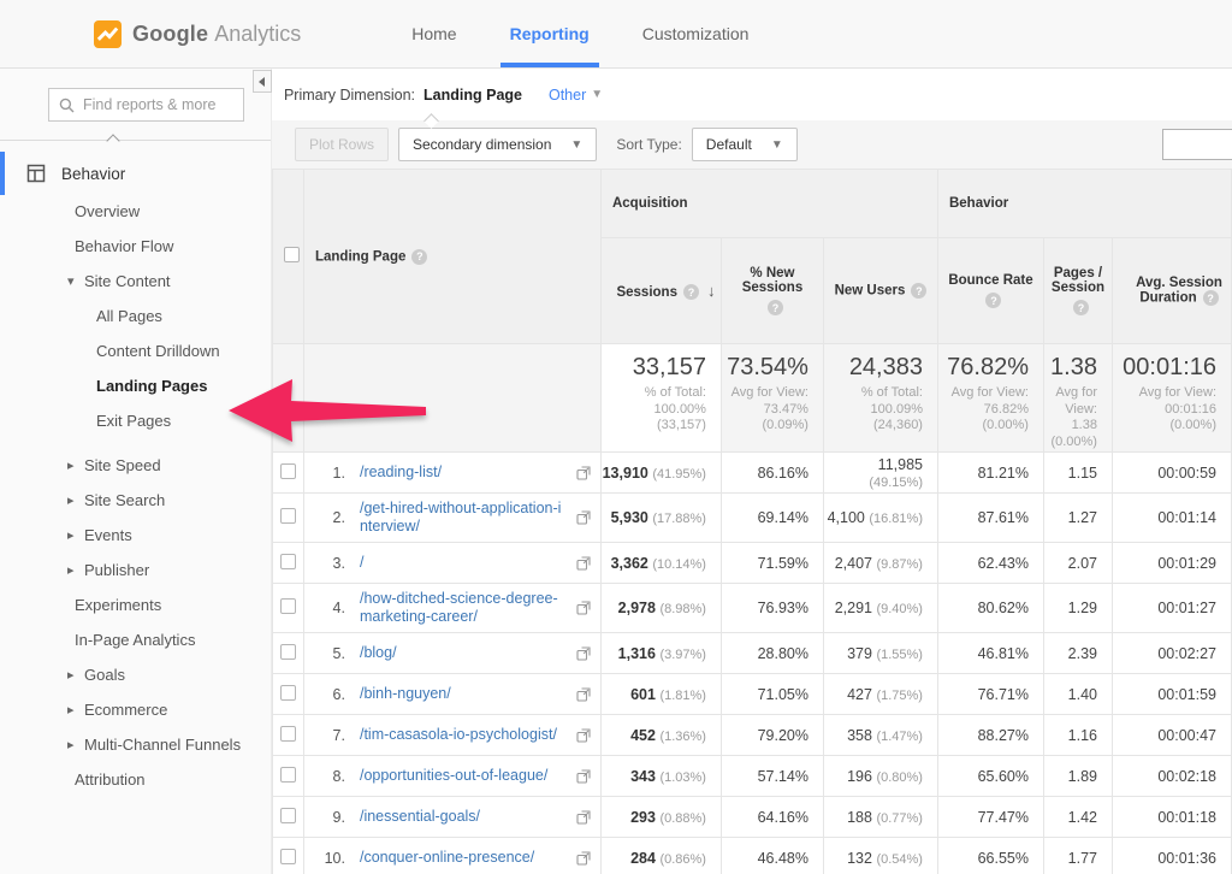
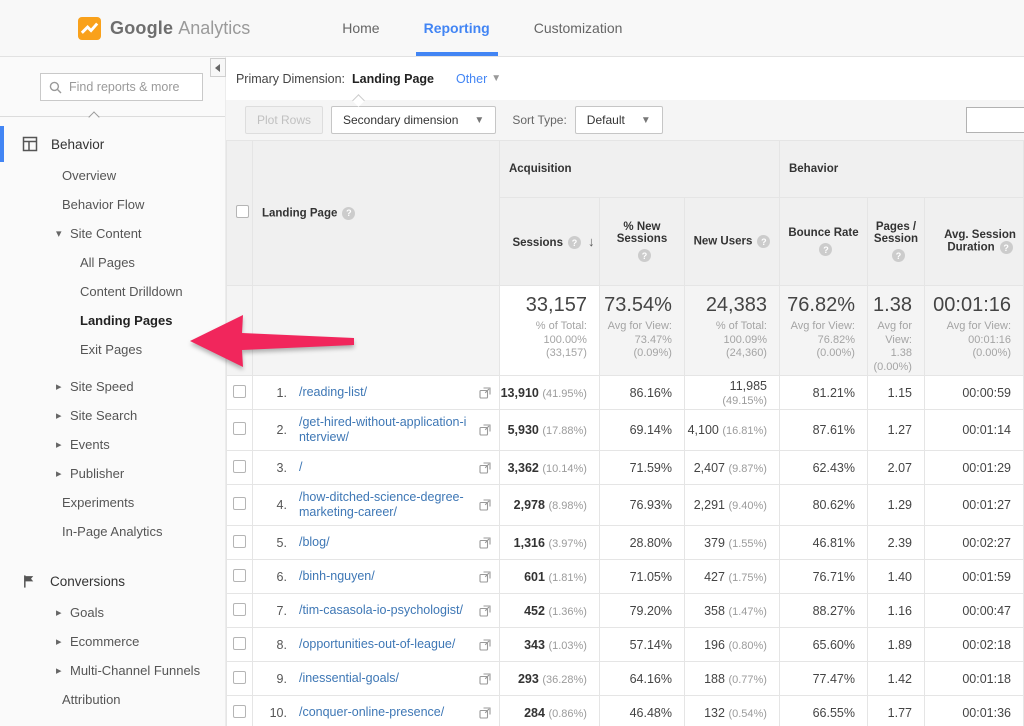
  Google
  Analytics
  Home
  Reporting
  Customization
  Find reports & more
  Behavior
  Overview
  Behavior Flow
  ▾
  Site Content
  All Pages
  Content Drilldown
  Landing Pages
  Exit Pages
  ▸
  Site Speed
  ▸
  Site Search
  ▸
  Events
  ▸
  Publisher
  Experiments
  In-Page Analytics
+ Conversions
  ▸
  Goals
  ▸
  Ecommerce
  ▸
  Multi-Channel Funnels
  Attribution
  Primary Dimension:
  Landing Page
  Other
  ▼
  Plot Rows
  Secondary dimension
  ▼
  Sort Type:
  Default
  ▼
  	Landing Page ?	Acquisition	Behavior
  Sessions ? ↓	% New Sessions?	New Users ?	Bounce Rate?	Pages / Session?	Avg. Session Duration ?
  		33,157% of Total: 100.00% (33,157)	73.54%Avg for View: 73.47% (0.09%)	24,383% of Total: 100.09% (24,360)	76.82%Avg for View: 76.82% (0.00%)	1.38Avg for View: 1.38 (0.00%)	00:01:16Avg for View: 00:01:16 (0.00%)
  	1. /reading-list/	13,910 (41.95%)	86.16%	11,985 (49.15%)	81.21%	1.15	00:00:59
  	2. /get-hired-without-application-interview/	5,930 (17.88%)	69.14%	4,100 (16.81%)	87.61%	1.27	00:01:14
  	3. /	3,362 (10.14%)	71.59%	2,407 (9.87%)	62.43%	2.07	00:01:29
  	4. /how-ditched-science-degree-marketing-career/	2,978 (8.98%)	76.93%	2,291 (9.40%)	80.62%	1.29	00:01:27
  	5. /blog/	1,316 (3.97%)	28.80%	379 (1.55%)	46.81%	2.39	00:02:27
  	6. /binh-nguyen/	601 (1.81%)	71.05%	427 (1.75%)	76.71%	1.40	00:01:59
  	7. /tim-casasola-io-psychologist/	452 (1.36%)	79.20%	358 (1.47%)	88.27%	1.16	00:00:47
  	8. /opportunities-out-of-league/	343 (1.03%)	57.14%	196 (0.80%)	65.60%	1.89	00:02:18
- 	9. /inessential-goals/	293 (0.88%)	64.16%	188 (0.77%)	77.47%	1.42	00:01:18
+ 	9. /inessential-goals/	293 (36.28%)	64.16%	188 (0.77%)	77.47%	1.42	00:01:18
  	10. /conquer-online-presence/	284 (0.86%)	46.48%	132 (0.54%)	66.55%	1.77	00:01:36
